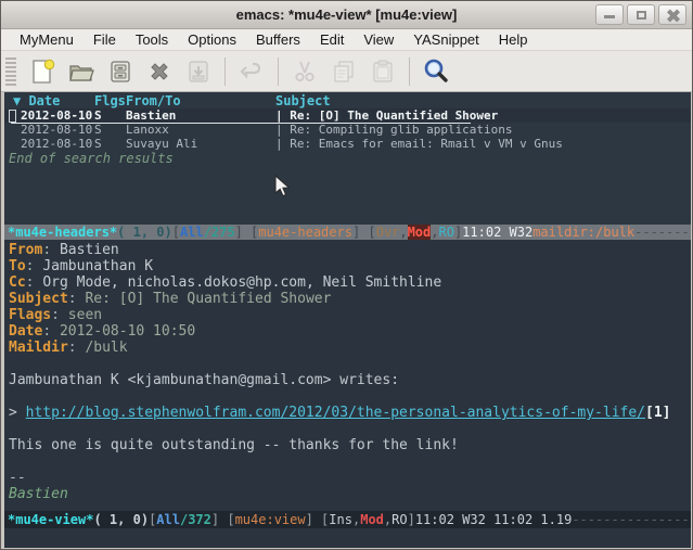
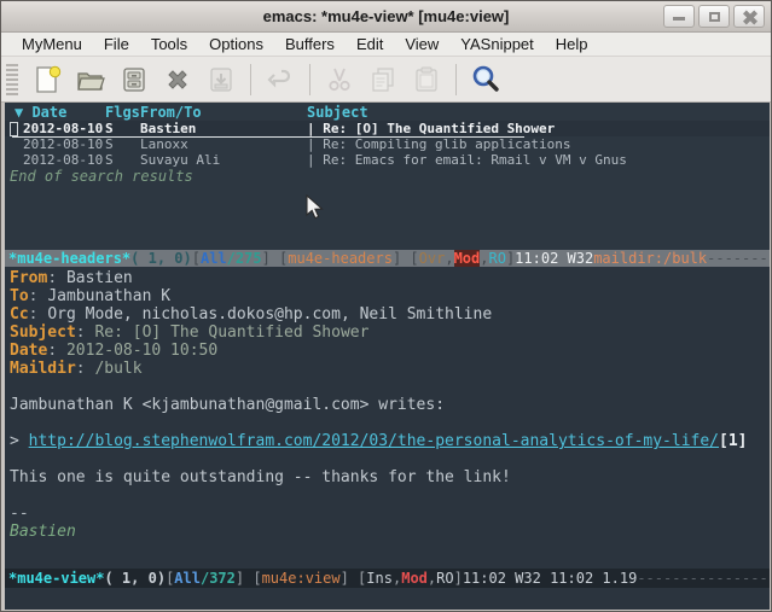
  emacs: *mu4e-view* [mu4e:view]
  MyMenu
  File
  Tools
  Options
  Buffers
  Edit
  View
  YASnippet
  Help
  ▼ Date
  Flgs
  From/To
  Subject
  2012-08-10
  S
  Bastien
  | Re: [O] The Quantified Shower
  2012-08-10
  S
  Lanoxx
  | Re: Compiling glib applications
  2012-08-10
  S
  Suvayu Ali
  | Re: Emacs for email: Rmail v VM v Gnus
  End of search results
  *mu4e-headers*
  ( 1, 0)
  [
  All
  /275
  ] [
  mu4e-headers
  ] [
  Ovr
  ,
  Mod
  ,
  RO
  ]
  11:02 W32
  maildir:/bulk
  -------
  From: Bastien
  To: Jambunathan K
  Cc: Org Mode, nicholas.dokos@hp.com, Neil Smithline
  Subject: Re: [O] The Quantified Shower
- Flags: seen
  Date: 2012-08-10 10:50
  Maildir: /bulk
  Jambunathan K <kjambunathan@gmail.com> writes:
  > http://blog.stephenwolfram.com/2012/03/the-personal-analytics-of-my-life/[1]
  This one is quite outstanding -- thanks for the link!
  --
  Bastien
  *mu4e-view*
  ( 1, 0)
  [
  All
  /372
  ] [
  mu4e:view
  ] [
  Ins
  ,
  Mod
  ,
  RO
  ]
  11:02 W32 11:02 1.19
  ---------------
